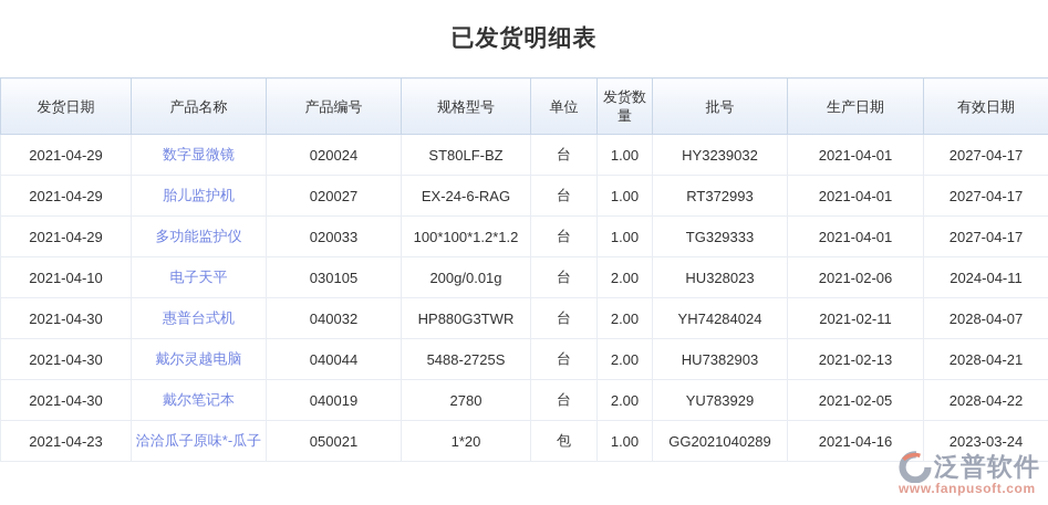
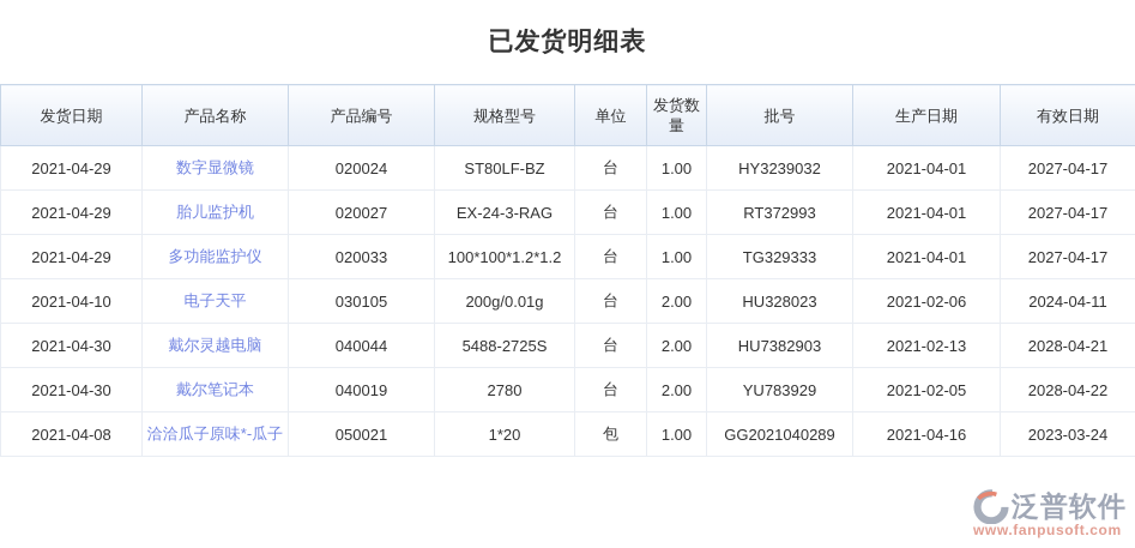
  已发货明细表
  发货日期	产品名称	产品编号	规格型号	单位	发货数量	批号	生产日期	有效日期
  2021-04-29	数字显微镜	020024	ST80LF-BZ	台	1.00	HY3239032	2021-04-01	2027-04-17
- 2021-04-29	胎儿监护机	020027	EX-24-6-RAG	台	1.00	RT372993	2021-04-01	2027-04-17
+ 2021-04-29	胎儿监护机	020027	EX-24-3-RAG	台	1.00	RT372993	2021-04-01	2027-04-17
  2021-04-29	多功能监护仪	020033	100*100*1.2*1.2	台	1.00	TG329333	2021-04-01	2027-04-17
  2021-04-10	电子天平	030105	200g/0.01g	台	2.00	HU328023	2021-02-06	2024-04-11
- 2021-04-30	惠普台式机	040032	HP880G3TWR	台	2.00	YH74284024	2021-02-11	2028-04-07
  2021-04-30	戴尔灵越电脑	040044	5488-2725S	台	2.00	HU7382903	2021-02-13	2028-04-21
  2021-04-30	戴尔笔记本	040019	2780	台	2.00	YU783929	2021-02-05	2028-04-22
- 2021-04-23	洽洽瓜子原味*-瓜子	050021	1*20	包	1.00	GG2021040289	2021-04-16	2023-03-24
+ 2021-04-08	洽洽瓜子原味*-瓜子	050021	1*20	包	1.00	GG2021040289	2021-04-16	2023-03-24
  泛普软件
  www.fanpusoft.com
